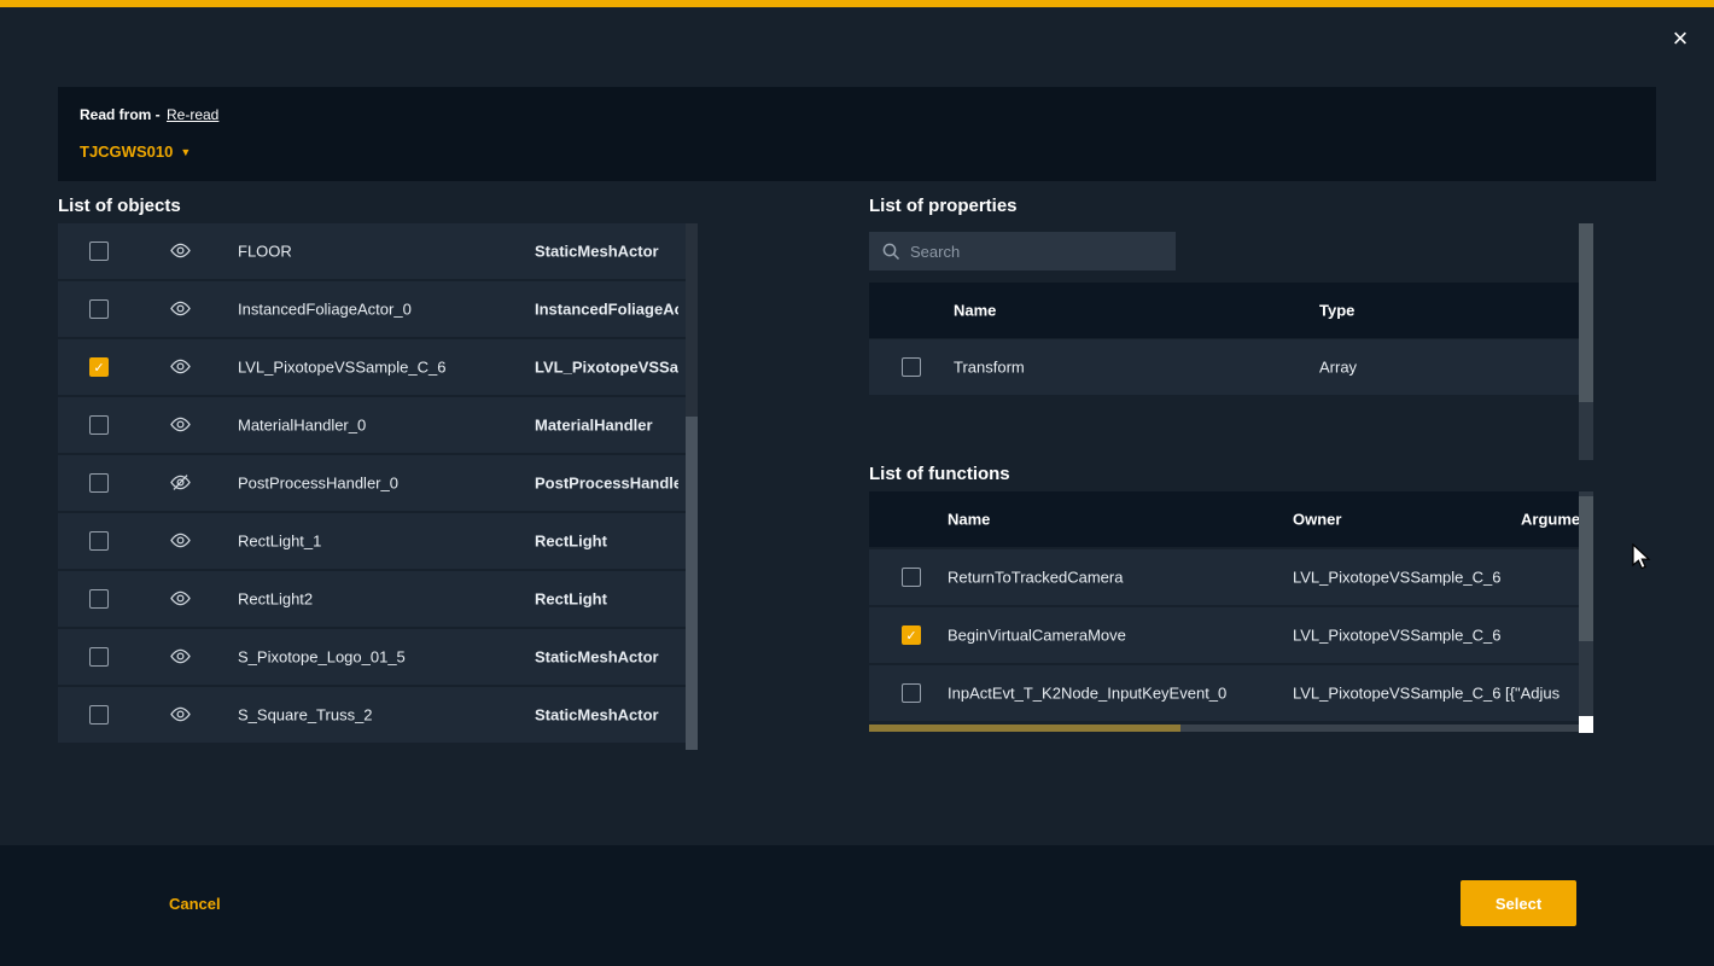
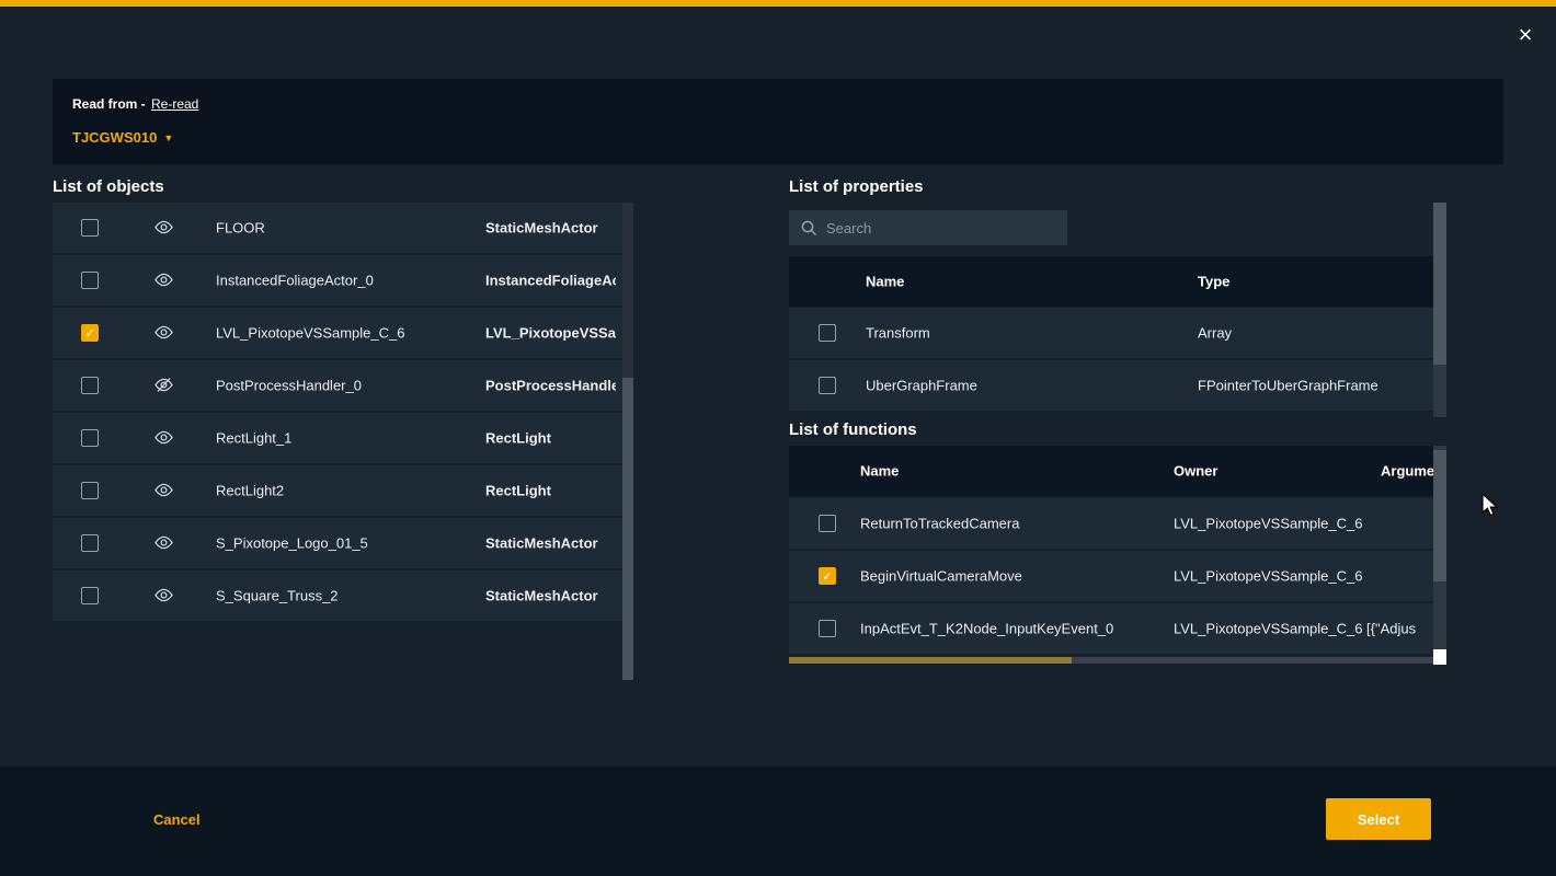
  ×
  Read from -
  Re-read
  TJCGWS010 ▼
  List of objects
  FLOOR
  StaticMeshActor
  InstancedFoliageActor_0
  InstancedFoliageA
  ✓
  LVL_PixotopeVSSample_C_6
  LVL_PixotopeVSSa
- MaterialHandler_0
- MaterialHandler
  PostProcessHandler_0
  PostProcessHandle
  RectLight_1
  RectLight
  RectLight2
  RectLight
  S_Pixotope_Logo_01_5
  StaticMeshActor
  S_Square_Truss_2
  StaticMeshActor
  List of properties
  Search
  Name
  Type
  Transform
  Array
+ UberGraphFrame
+ FPointerToUberGraphFrame
  List of functions
  Name
  Owner
  Argume
  ReturnToTrackedCamera
  LVL_PixotopeVSSample_C_6
  ✓
  BeginVirtualCameraMove
  LVL_PixotopeVSSample_C_6
  InpActEvt_T_K2Node_InputKeyEvent_0
  LVL_PixotopeVSSample_C_6
  [{"Adjus
  Cancel
  Select
